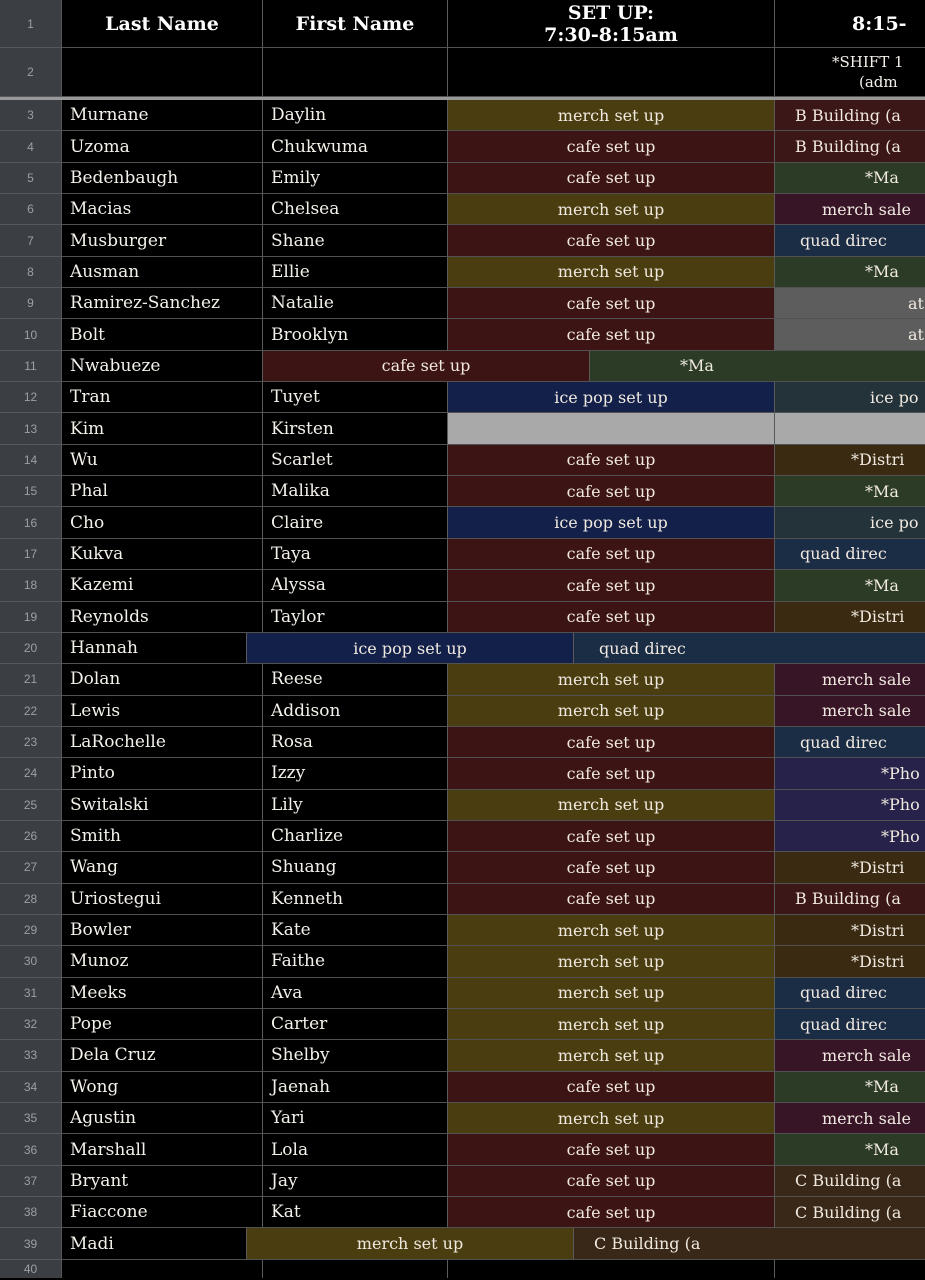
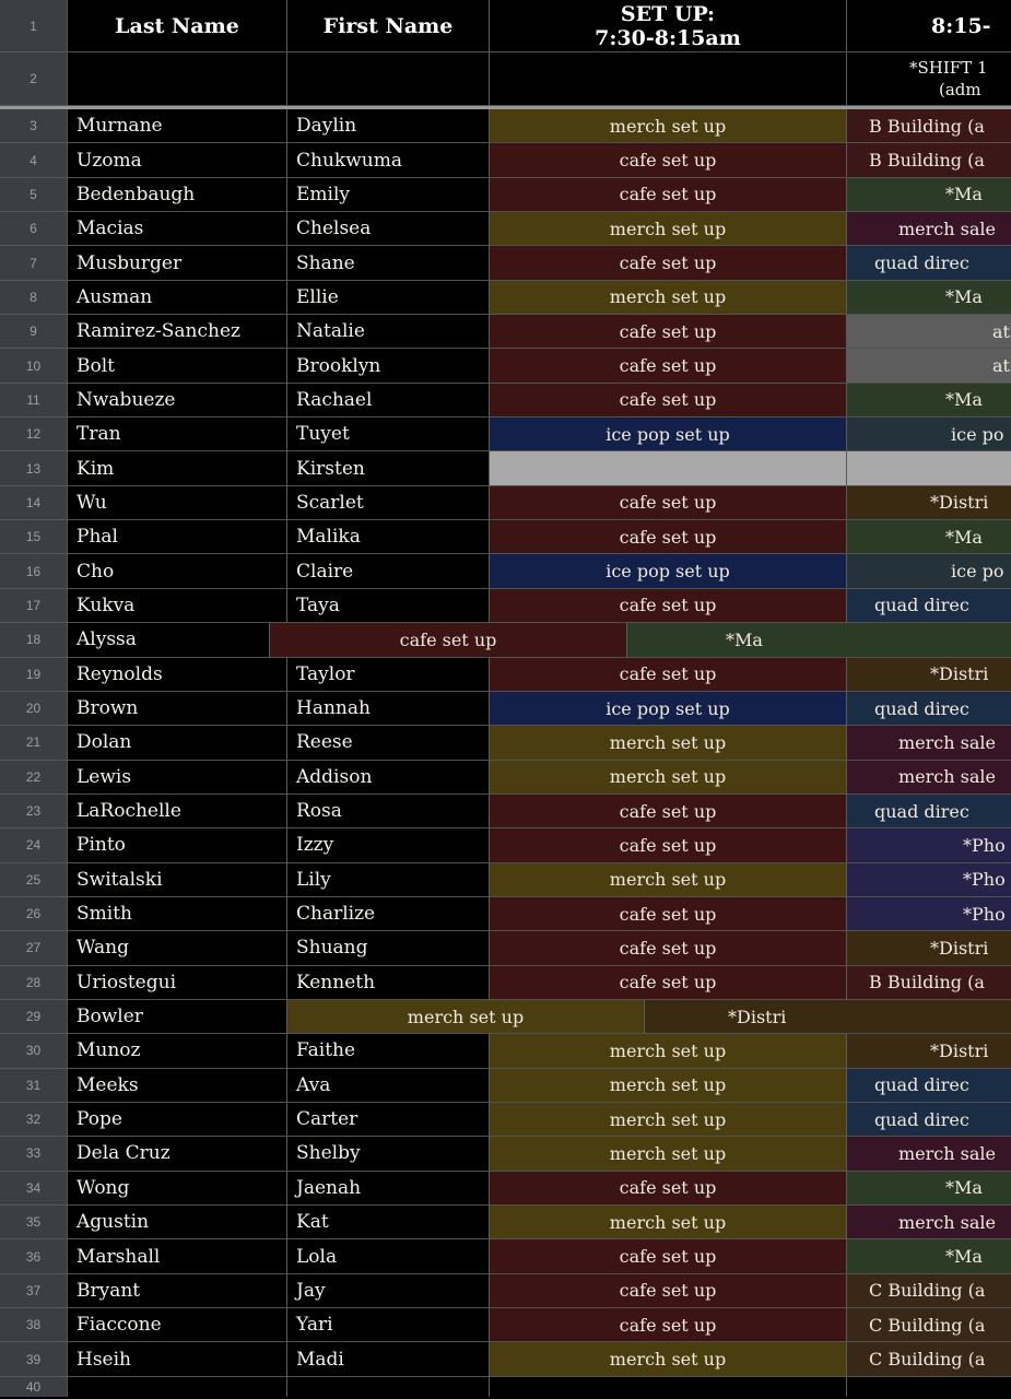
  1
  Last Name
  First Name
  SET UP:
  7:30-8:15am
  8:15-
  2
  *SHIFT 1
  (adm
  3
  Murnane
  Daylin
  merch set up
  B Building (a
  4
  Uzoma
  Chukwuma
  cafe set up
  B Building (a
  5
  Bedenbaugh
  Emily
  cafe set up
  *Ma
  6
  Macias
  Chelsea
  merch set up
  merch sale
  7
  Musburger
  Shane
  cafe set up
  quad direc
  8
  Ausman
  Ellie
  merch set up
  *Ma
  9
  Ramirez-Sanchez
  Natalie
  cafe set up
  at
  10
  Bolt
  Brooklyn
  cafe set up
  at
  11
  Nwabueze
+ Rachael
  cafe set up
  *Ma
  12
  Tran
  Tuyet
  ice pop set up
  ice po
  13
  Kim
  Kirsten
  14
  Wu
  Scarlet
  cafe set up
  *Distri
  15
  Phal
  Malika
  cafe set up
  *Ma
  16
  Cho
  Claire
  ice pop set up
  ice po
  17
  Kukva
  Taya
  cafe set up
  quad direc
  18
- Kazemi
  Alyssa
  cafe set up
  *Ma
  19
  Reynolds
  Taylor
  cafe set up
  *Distri
  20
+ Brown
  Hannah
  ice pop set up
  quad direc
  21
  Dolan
  Reese
  merch set up
  merch sale
  22
  Lewis
  Addison
  merch set up
  merch sale
  23
  LaRochelle
  Rosa
  cafe set up
  quad direc
  24
  Pinto
  Izzy
  cafe set up
  *Pho
  25
  Switalski
  Lily
  merch set up
  *Pho
  26
  Smith
  Charlize
  cafe set up
  *Pho
  27
  Wang
  Shuang
  cafe set up
  *Distri
  28
  Uriostegui
  Kenneth
  cafe set up
  B Building (a
  29
  Bowler
- Kate
  merch set up
  *Distri
  30
  Munoz
  Faithe
  merch set up
  *Distri
  31
  Meeks
  Ava
  merch set up
  quad direc
  32
  Pope
  Carter
  merch set up
  quad direc
  33
  Dela Cruz
  Shelby
  merch set up
  merch sale
  34
  Wong
  Jaenah
  cafe set up
  *Ma
  35
  Agustin
- Yari
+ Kat
  merch set up
  merch sale
  36
  Marshall
  Lola
  cafe set up
  *Ma
  37
  Bryant
  Jay
  cafe set up
  C Building (a
  38
  Fiaccone
- Kat
+ Yari
  cafe set up
  C Building (a
  39
+ Hseih
  Madi
  merch set up
  C Building (a
  40
